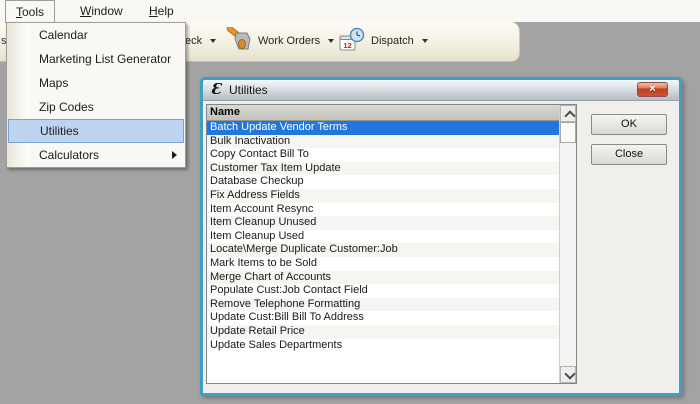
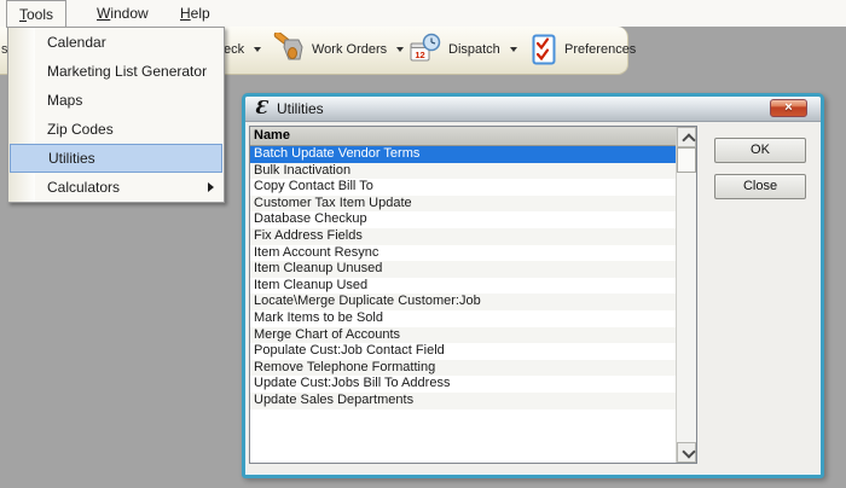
  Tools
  Window
  Help
  s
  eck
  Work Orders
  12
  Dispatch
+ Preferences
  Calendar
  Marketing List Generator
  Maps
  Zip Codes
  Utilities
  Calculators
  Ɛ
  Utilities
  ×
  Name
  Batch Update Vendor Terms
  Bulk Inactivation
  Copy Contact Bill To
  Customer Tax Item Update
  Database Checkup
  Fix Address Fields
  Item Account Resync
  Item Cleanup Unused
  Item Cleanup Used
  Locate\Merge Duplicate Customer:Job
  Mark Items to be Sold
  Merge Chart of Accounts
  Populate Cust:Job Contact Field
  Remove Telephone Formatting
- Update Cust:Bill Bill To Address
+ Update Cust:Jobs Bill To Address
- Update Retail Price
  Update Sales Departments
  OK
  Close
